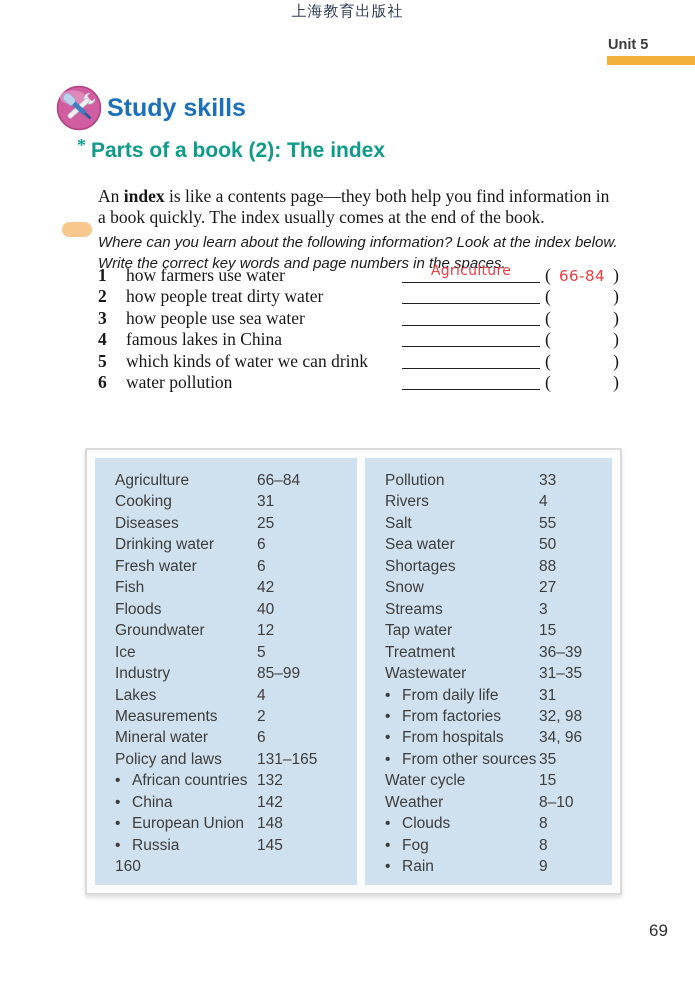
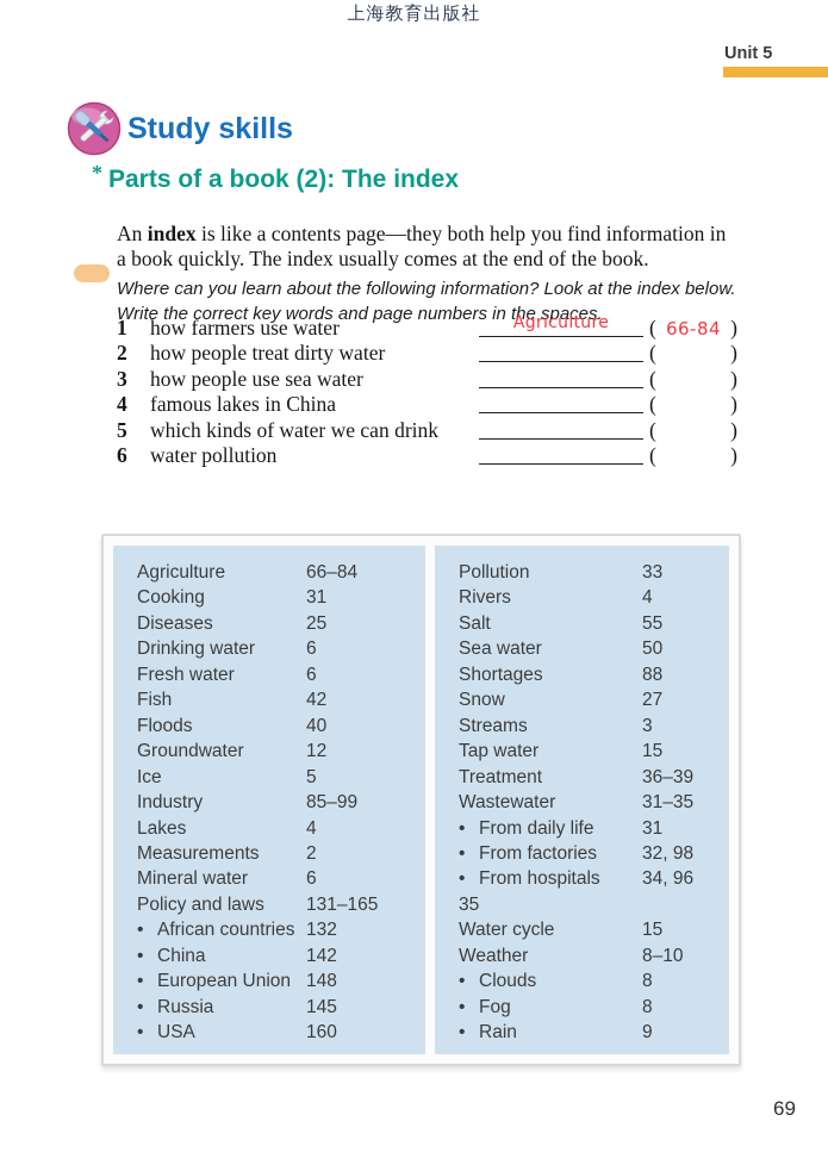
  上海教育出版社
  Unit 5
  Study skills
  * Parts of a book (2): The index
  An index is like a contents page—they both help you find information in
  a book quickly. The index usually comes at the end of the book.
  Where can you learn about the following information? Look at the index below.
  Write the correct key words and page numbers in the spaces.
  1
  how farmers use water
  Agriculture
  (
  66-84
  )
  2
  how people treat dirty water
  (
  )
  3
  how people use sea water
  (
  )
  4
  famous lakes in China
  (
  )
  5
  which kinds of water we can drink
  (
  )
  6
  water pollution
  (
  )
  Agriculture
  66–84
  Cooking
  31
  Diseases
  25
  Drinking water
  6
  Fresh water
  6
  Fish
  42
  Floods
  40
  Groundwater
  12
  Ice
  5
  Industry
  85–99
  Lakes
  4
  Measurements
  2
  Mineral water
  6
  Policy and laws
  131–165
  • African countries
  132
  • China
  142
  • European Union
  148
  • Russia
  145
+ • USA
  160
  Pollution
  33
  Rivers
  4
  Salt
  55
  Sea water
  50
  Shortages
  88
  Snow
  27
  Streams
  3
  Tap water
  15
  Treatment
  36–39
  Wastewater
  31–35
  • From daily life
  31
  • From factories
  32, 98
  • From hospitals
  34, 96
- • From other sources
  35
  Water cycle
  15
  Weather
  8–10
  • Clouds
  8
  • Fog
  8
  • Rain
  9
  69
